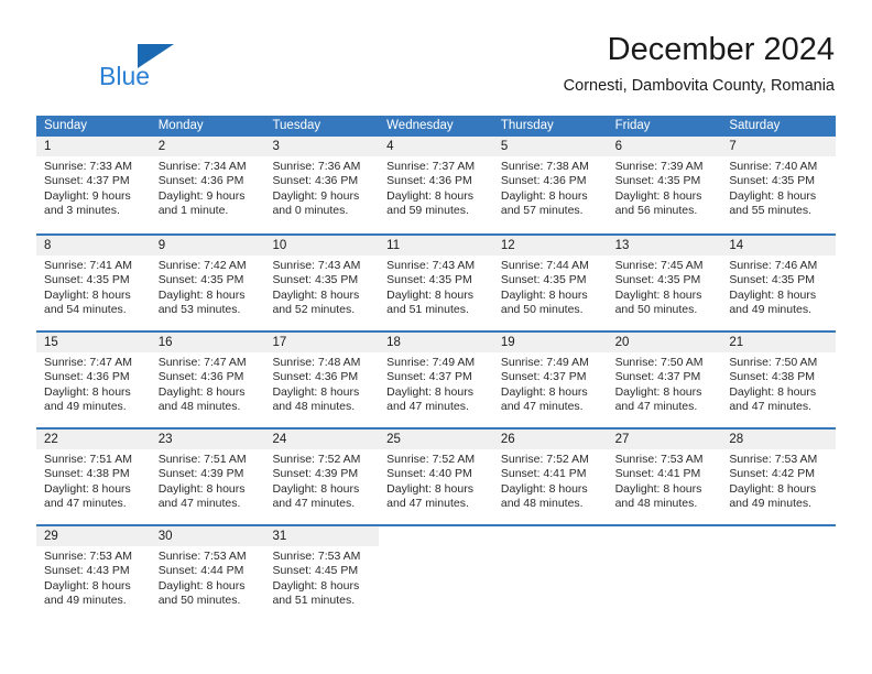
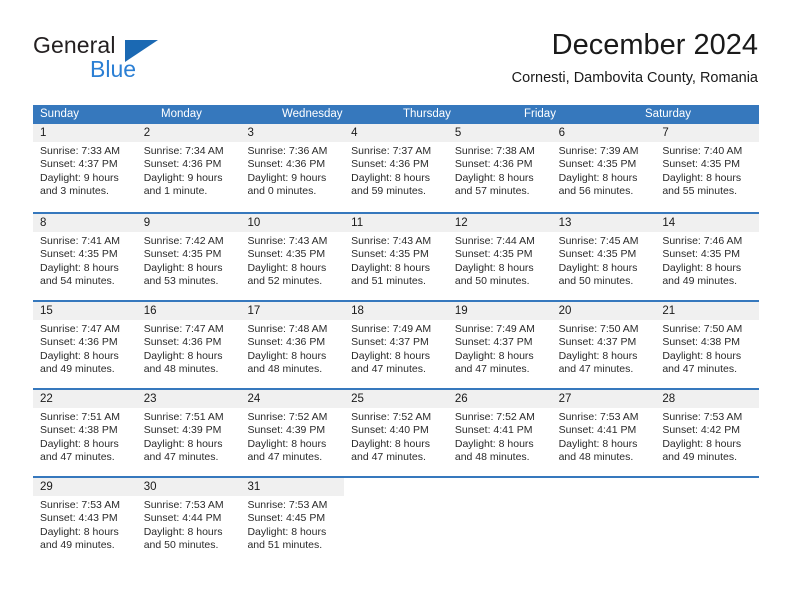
+ General
  Blue
  December 2024
  Cornesti, Dambovita County, Romania
  Sunday
  Monday
- Tuesday
  Wednesday
  Thursday
  Friday
  Saturday
  1
  Sunrise: 7:33 AM
  Sunset: 4:37 PM
  Daylight: 9 hours
  and 3 minutes.
  2
  Sunrise: 7:34 AM
  Sunset: 4:36 PM
  Daylight: 9 hours
  and 1 minute.
  3
  Sunrise: 7:36 AM
  Sunset: 4:36 PM
  Daylight: 9 hours
  and 0 minutes.
  4
  Sunrise: 7:37 AM
  Sunset: 4:36 PM
  Daylight: 8 hours
  and 59 minutes.
  5
  Sunrise: 7:38 AM
  Sunset: 4:36 PM
  Daylight: 8 hours
  and 57 minutes.
  6
  Sunrise: 7:39 AM
  Sunset: 4:35 PM
  Daylight: 8 hours
  and 56 minutes.
  7
  Sunrise: 7:40 AM
  Sunset: 4:35 PM
  Daylight: 8 hours
  and 55 minutes.
  8
  Sunrise: 7:41 AM
  Sunset: 4:35 PM
  Daylight: 8 hours
  and 54 minutes.
  9
  Sunrise: 7:42 AM
  Sunset: 4:35 PM
  Daylight: 8 hours
  and 53 minutes.
  10
  Sunrise: 7:43 AM
  Sunset: 4:35 PM
  Daylight: 8 hours
  and 52 minutes.
  11
  Sunrise: 7:43 AM
  Sunset: 4:35 PM
  Daylight: 8 hours
  and 51 minutes.
  12
  Sunrise: 7:44 AM
  Sunset: 4:35 PM
  Daylight: 8 hours
  and 50 minutes.
  13
  Sunrise: 7:45 AM
  Sunset: 4:35 PM
  Daylight: 8 hours
  and 50 minutes.
  14
  Sunrise: 7:46 AM
  Sunset: 4:35 PM
  Daylight: 8 hours
  and 49 minutes.
  15
  Sunrise: 7:47 AM
  Sunset: 4:36 PM
  Daylight: 8 hours
  and 49 minutes.
  16
  Sunrise: 7:47 AM
  Sunset: 4:36 PM
  Daylight: 8 hours
  and 48 minutes.
  17
  Sunrise: 7:48 AM
  Sunset: 4:36 PM
  Daylight: 8 hours
  and 48 minutes.
  18
  Sunrise: 7:49 AM
  Sunset: 4:37 PM
  Daylight: 8 hours
  and 47 minutes.
  19
  Sunrise: 7:49 AM
  Sunset: 4:37 PM
  Daylight: 8 hours
  and 47 minutes.
  20
  Sunrise: 7:50 AM
  Sunset: 4:37 PM
  Daylight: 8 hours
  and 47 minutes.
  21
  Sunrise: 7:50 AM
  Sunset: 4:38 PM
  Daylight: 8 hours
  and 47 minutes.
  22
  Sunrise: 7:51 AM
  Sunset: 4:38 PM
  Daylight: 8 hours
  and 47 minutes.
  23
  Sunrise: 7:51 AM
  Sunset: 4:39 PM
  Daylight: 8 hours
  and 47 minutes.
  24
  Sunrise: 7:52 AM
  Sunset: 4:39 PM
  Daylight: 8 hours
  and 47 minutes.
  25
  Sunrise: 7:52 AM
  Sunset: 4:40 PM
  Daylight: 8 hours
  and 47 minutes.
  26
  Sunrise: 7:52 AM
  Sunset: 4:41 PM
  Daylight: 8 hours
  and 48 minutes.
  27
  Sunrise: 7:53 AM
  Sunset: 4:41 PM
  Daylight: 8 hours
  and 48 minutes.
  28
  Sunrise: 7:53 AM
  Sunset: 4:42 PM
  Daylight: 8 hours
  and 49 minutes.
  29
  Sunrise: 7:53 AM
  Sunset: 4:43 PM
  Daylight: 8 hours
  and 49 minutes.
  30
  Sunrise: 7:53 AM
  Sunset: 4:44 PM
  Daylight: 8 hours
  and 50 minutes.
  31
  Sunrise: 7:53 AM
  Sunset: 4:45 PM
  Daylight: 8 hours
  and 51 minutes.
